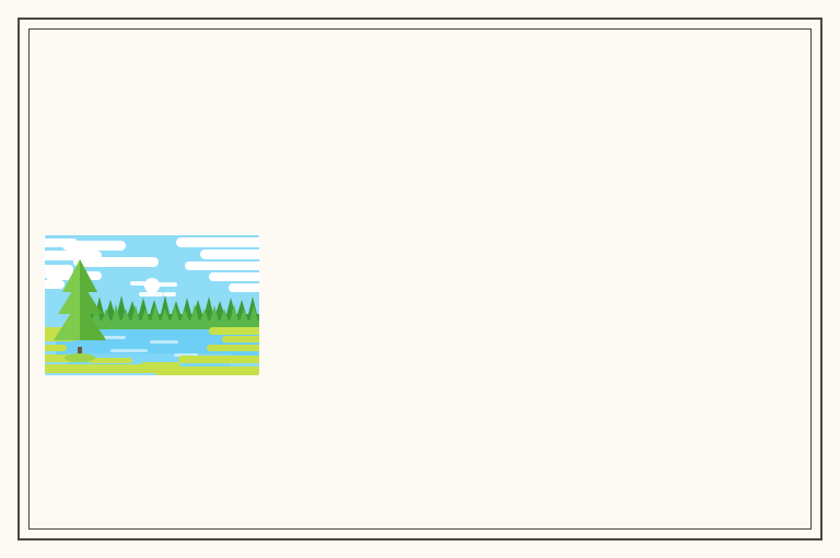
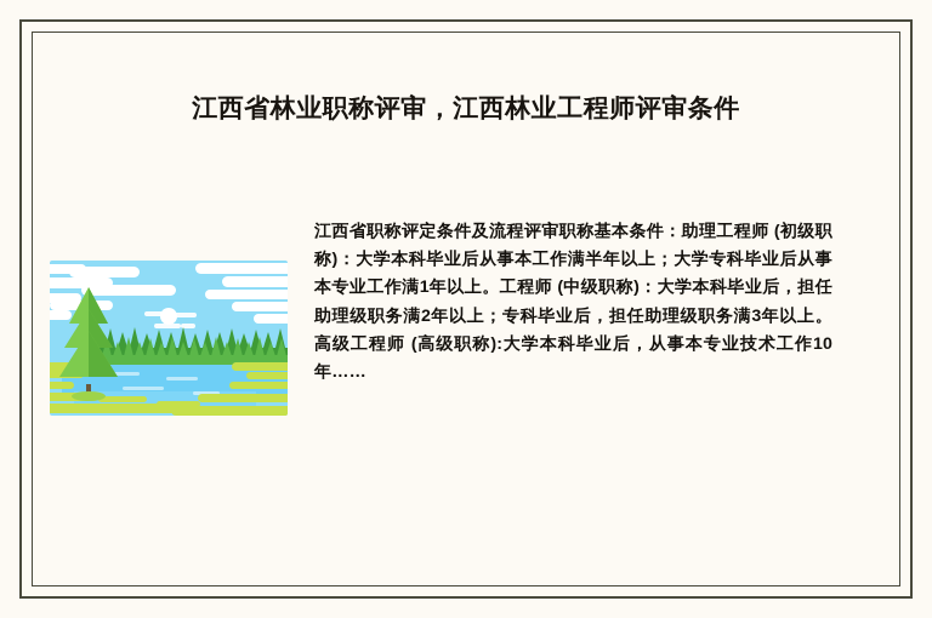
+ 江西省林业职称评审，江西林业工程师评审条件
+ 江西省职称评定条件及流程评审职称基本条件：助理工程师 (初级职称)：大学本科毕业后从事本工作满半年以上；大学专科毕业后从事本专业工作满1年以上。工程师 (中级职称)：大学本科毕业后，担任助理级职务满2年以上；专科毕业后，担任助理级职务满3年以上。高级工程师 (高级职称):大学本科毕业后，从事本专业技术工作10年……
